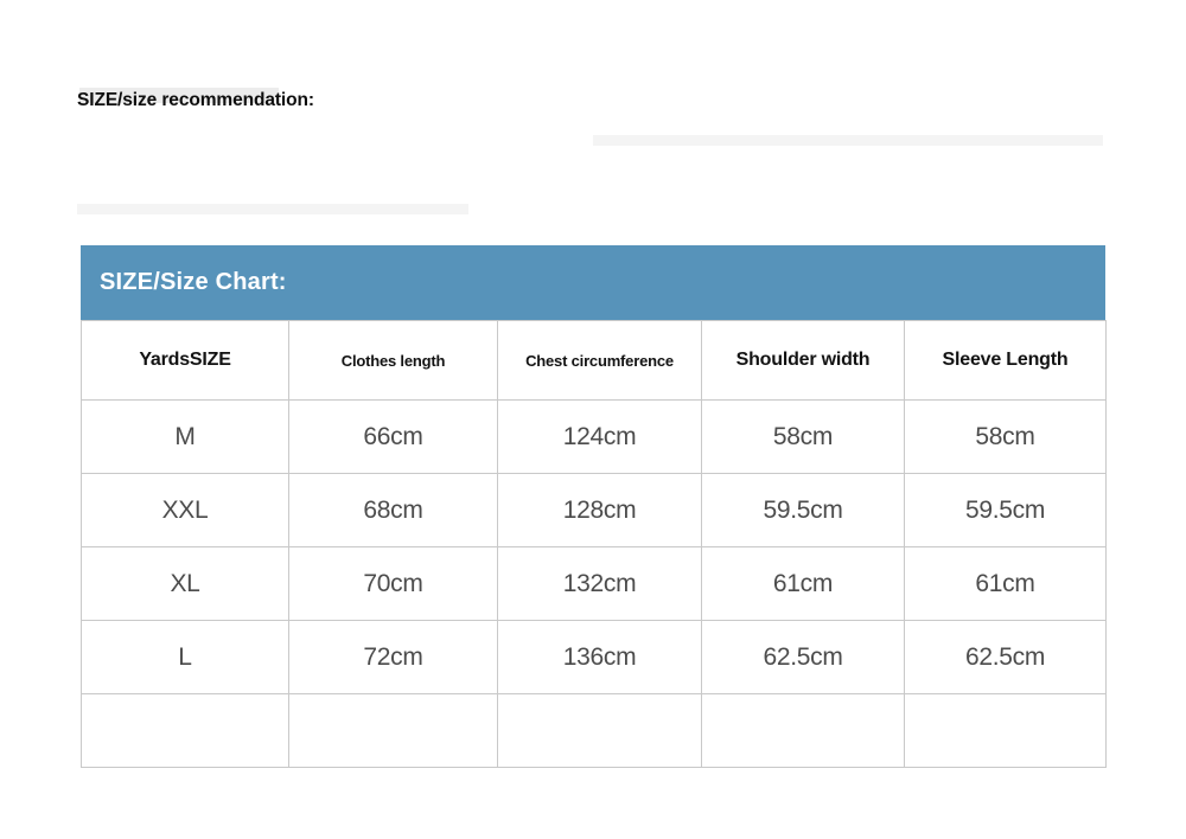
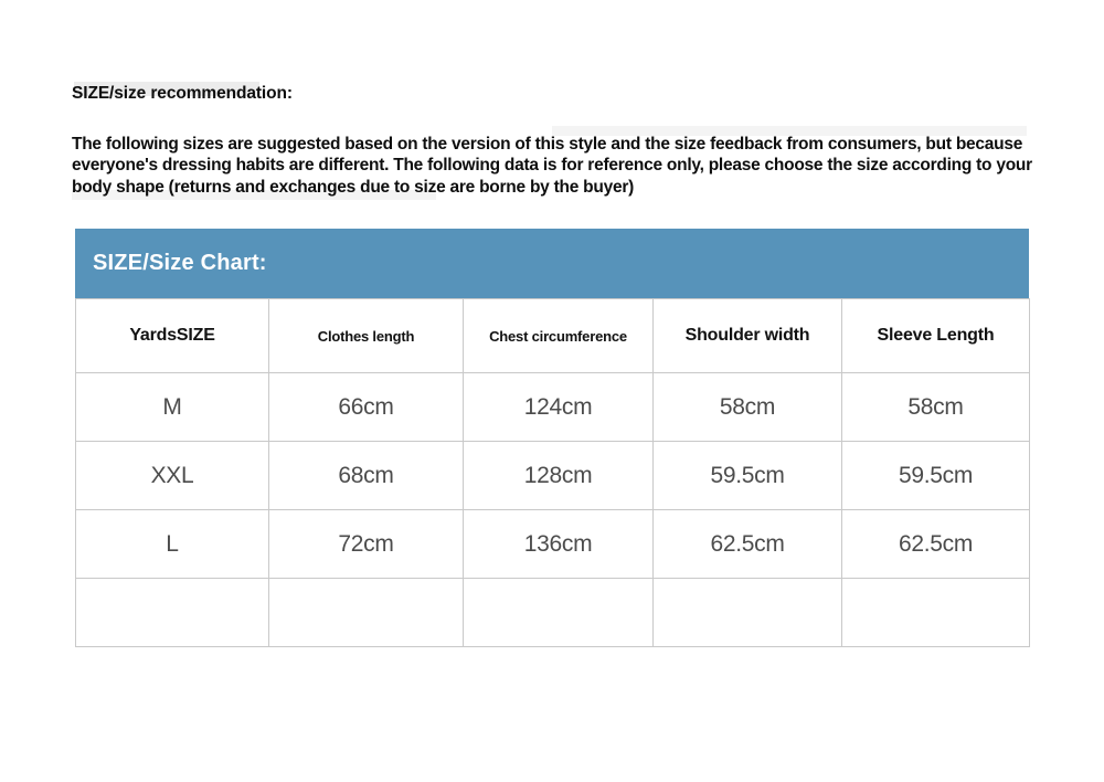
  SIZE/size recommendation:
+ The following sizes are suggested based on the version of this style and the size feedback from consumers, but because everyone's dressing habits are different. The following data is for reference only, please choose the size according to your body shape (returns and exchanges due to size are borne by the buyer)
  SIZE/Size Chart:
  YardsSIZE	Clothes length	Chest circumference	Shoulder width	Sleeve Length
  M	66cm	124cm	58cm	58cm
  XXL	68cm	128cm	59.5cm	59.5cm
- XL	70cm	132cm	61cm	61cm
  L	72cm	136cm	62.5cm	62.5cm
